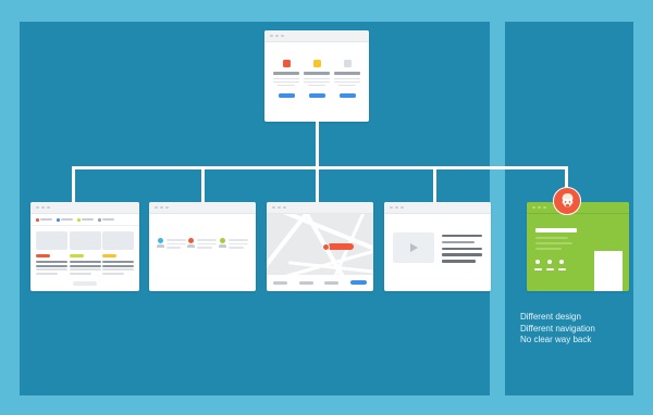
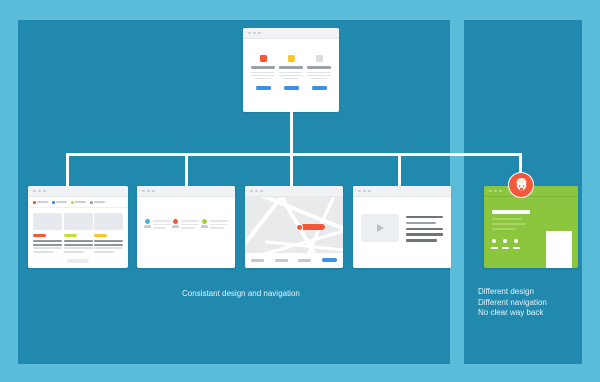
+ Consistant design and navigation
  Different design
  Different navigation
  No clear way back
